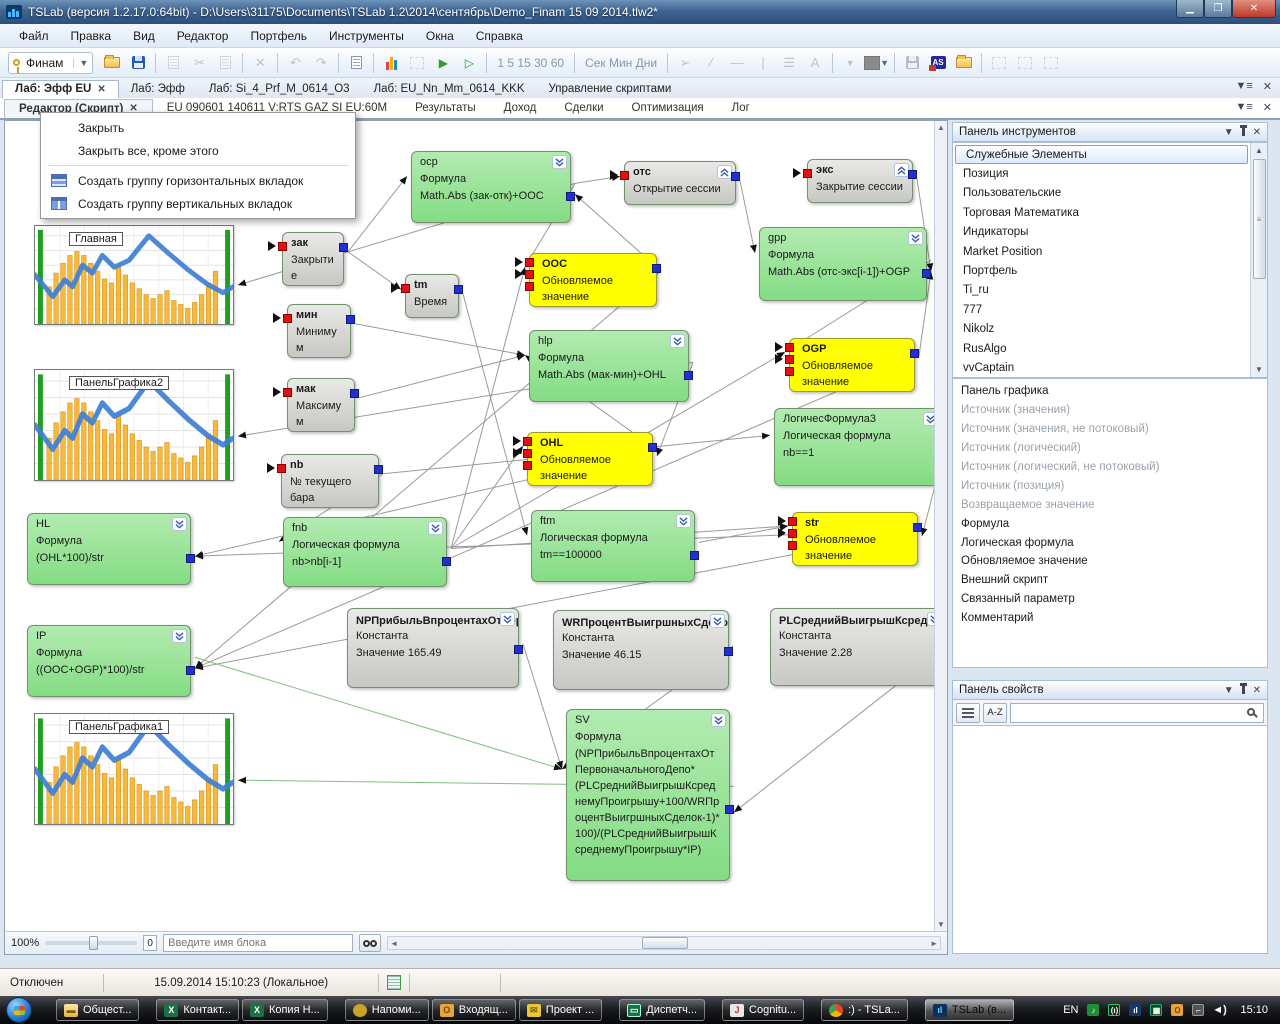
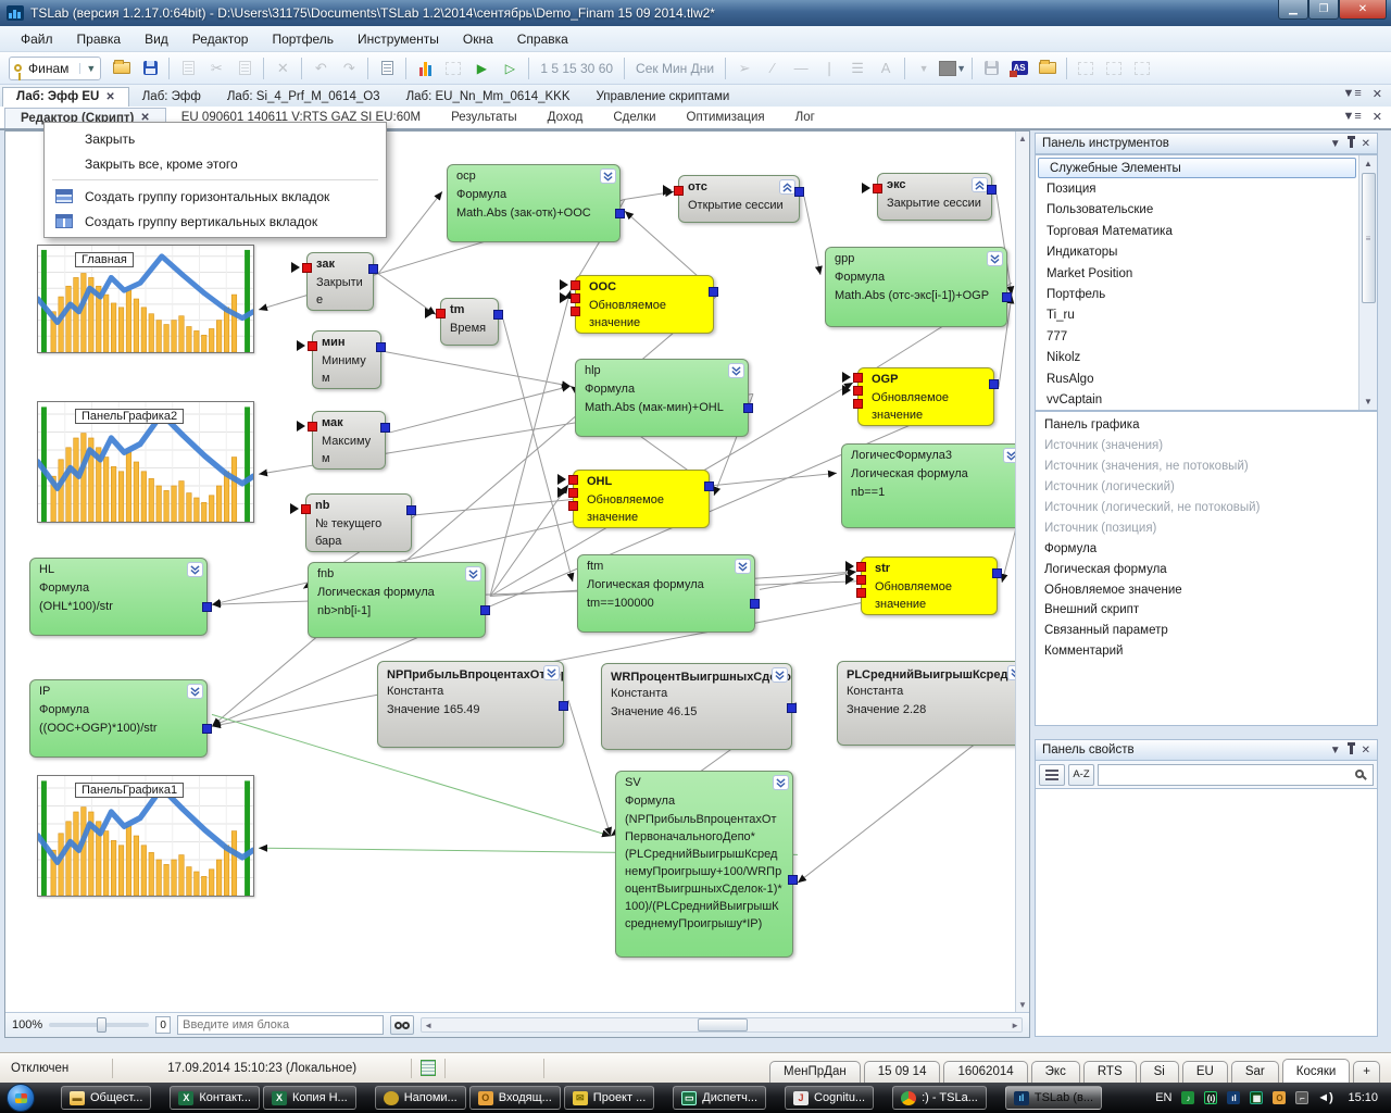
  TSLab (версия 1.2.17.0:64bit) - D:\Users\31175\Documents\TSLab 1.2\2014\сентябрь\Demo_Finam 15 09 2014.tlw2*
  ▁
  ❐
  ✕
  Файл
  Правка
  Вид
  Редактор
  Портфель
  Инструменты
  Окна
  Справка
  Финам
  ▼
  ✂
  ✕
  ↶
  ↷
  ▶
  ▷
  1 5 15 30 60
  Сек Мин Дни
  ➢
  ∕
  —
  ❘
  ☰
  A
  ▼
  ▼
  AS
  Лаб: Эфф EU
  ✕
  Лаб: Эфф
  Лаб: Si_4_Prf_M_0614_O3
  Лаб: EU_Nn_Mm_0614_KKK
  Управление скриптами
  ▼≡
  ✕
  Редактор (Скрипт)
  ✕
  EU 090601 140611 V:RTS GAZ SI EU:60M
  Результаты
  Доход
  Сделки
  Оптимизация
  Лог
  ▼≡
  ✕
  Главная
  ПанельГрафика2
  ПанельГрафика1
  оср
  Формула
  Math.Abs (зак-отк)+ООС
  отс
  Открытие сессии
  экс
  Закрытие сессии
  gpp
  Формула
  Math.Abs (отс-экс[i-1])+OGP
  зак
  Закрытие
  tm
  Время
  мин
  Минимум
  мак
  Максимум
  nb
  № текущего бара
  ООС
  Обновляемое значение
  hlp
  Формула
  Math.Abs (мак-мин)+OHL
  OHL
  Обновляемое значение
  OGP
  Обновляемое значение
  ЛогичесФормула3
  Логическая формула
  nb==1
  str
  Обновляемое значение
  HL
  Формула
  (OHL*100)/str
  fnb
  Логическая формула
  nb>nb[i-1]
  ftm
  Логическая формула
  tm==100000
  IP
  Формула
  ((ООС+OGP)*100)/str
  Константа
  Значение 165.49
  WRПроцентВыигршныхСд
  Константа
  Значение 46.15
  Константа
  Значение 2.28
  SV
  Формула
  (NPПрибыльВпроцентахОтПервоначальногоДепо*(PLСреднийВыигрышКсреднемуПроигрышу+100/WRПроцентВыигршныхСделок-1)*100)/(PLСреднийВыигрышКсреднемуПроигрышу*IP)
  ▲
  ▼
  100%
  0
  Введите имя блока
  ◄
  ►
  Панель инструментов
  ▼
  ✕
  Служебные Элементы
  Позиция
  Пользовательские
  Торговая Математика
  Индикаторы
  Market Position
  Портфель
  Ti_ru
  777
  Nikolz
  RusAlgo
  vvCaptain
  ▲
  ≡
  ▼
  Панель графика
  Источник (значения)
  Источник (значения, не потоковый)
  Источник (логический)
  Источник (логический, не потоковый)
  Источник (позиция)
- Возвращаемое значение
  Формула
  Логическая формула
  Обновляемое значение
  Внешний скрипт
  Связанный параметр
  Комментарий
  Панель свойств
  ▼
  ✕
  A-Z
  Закрыть
  Закрыть все, кроме этого
  Создать группу горизонтальных вкладок
  Создать группу вертикальных вкладок
  Отключен
- 15.09.2014 15:10:23 (Локальное)
+ 17.09.2014 15:10:23 (Локальное)
+ МенПрДан
+ 15 09 14
+ 16062014
+ Экс
+ RTS
+ Si
+ EU
+ Sar
+ Косяки
+ +
  ▬
  Общест...
  X
  Контакт...
  X
  Копия Н...
  Напоми...
  O
  Входящ...
  ✉
  Проект ...
  ▭
  Диспетч...
  J
  Cognitu...
  :) - TSLa...
  ıl
  TSLab (в...
  EN
  ♪
  (ı)
  ıl
  ▦
  O
  ⌐
  ◄)
  15:10
